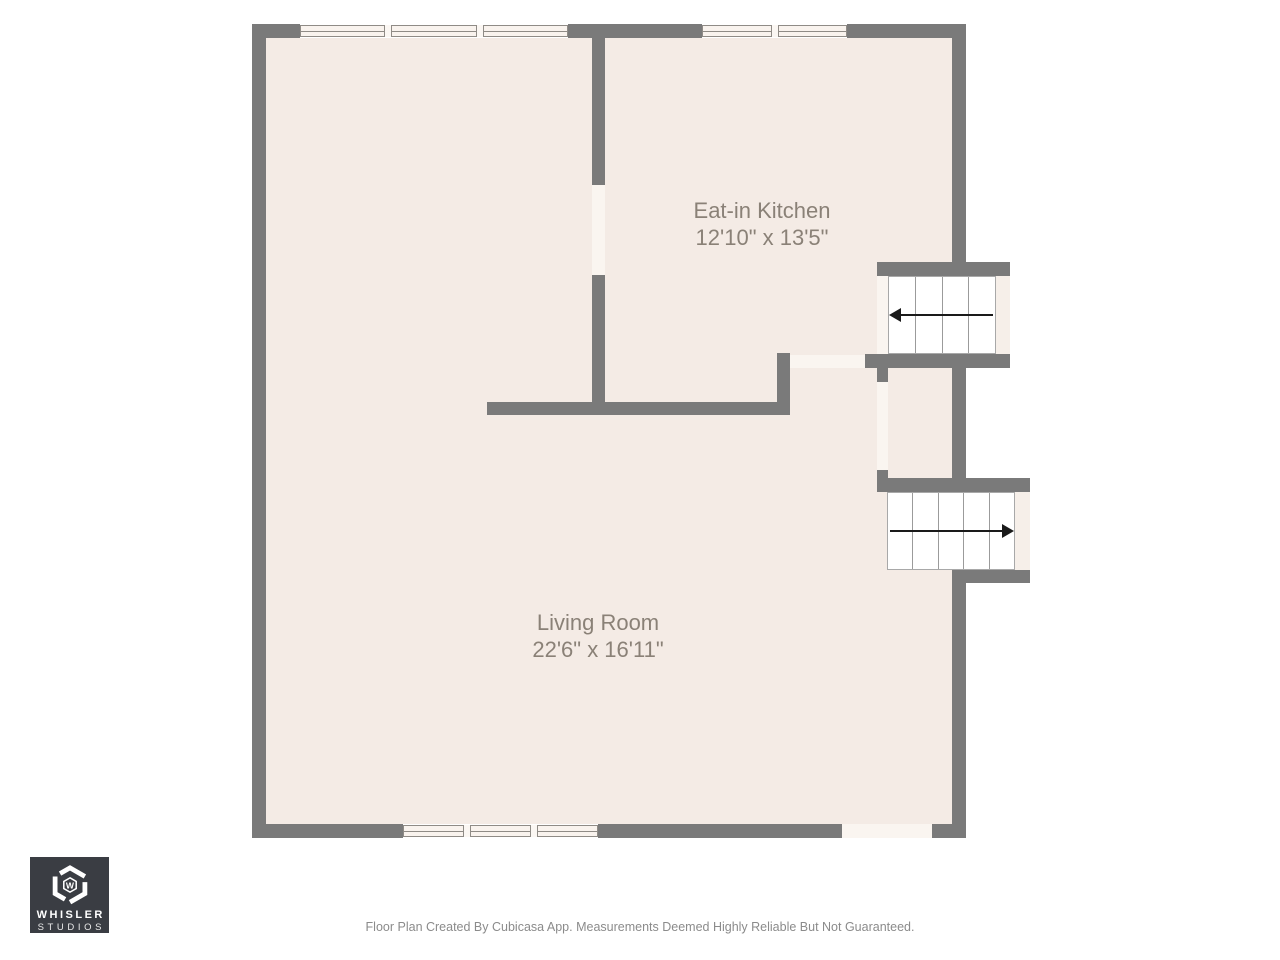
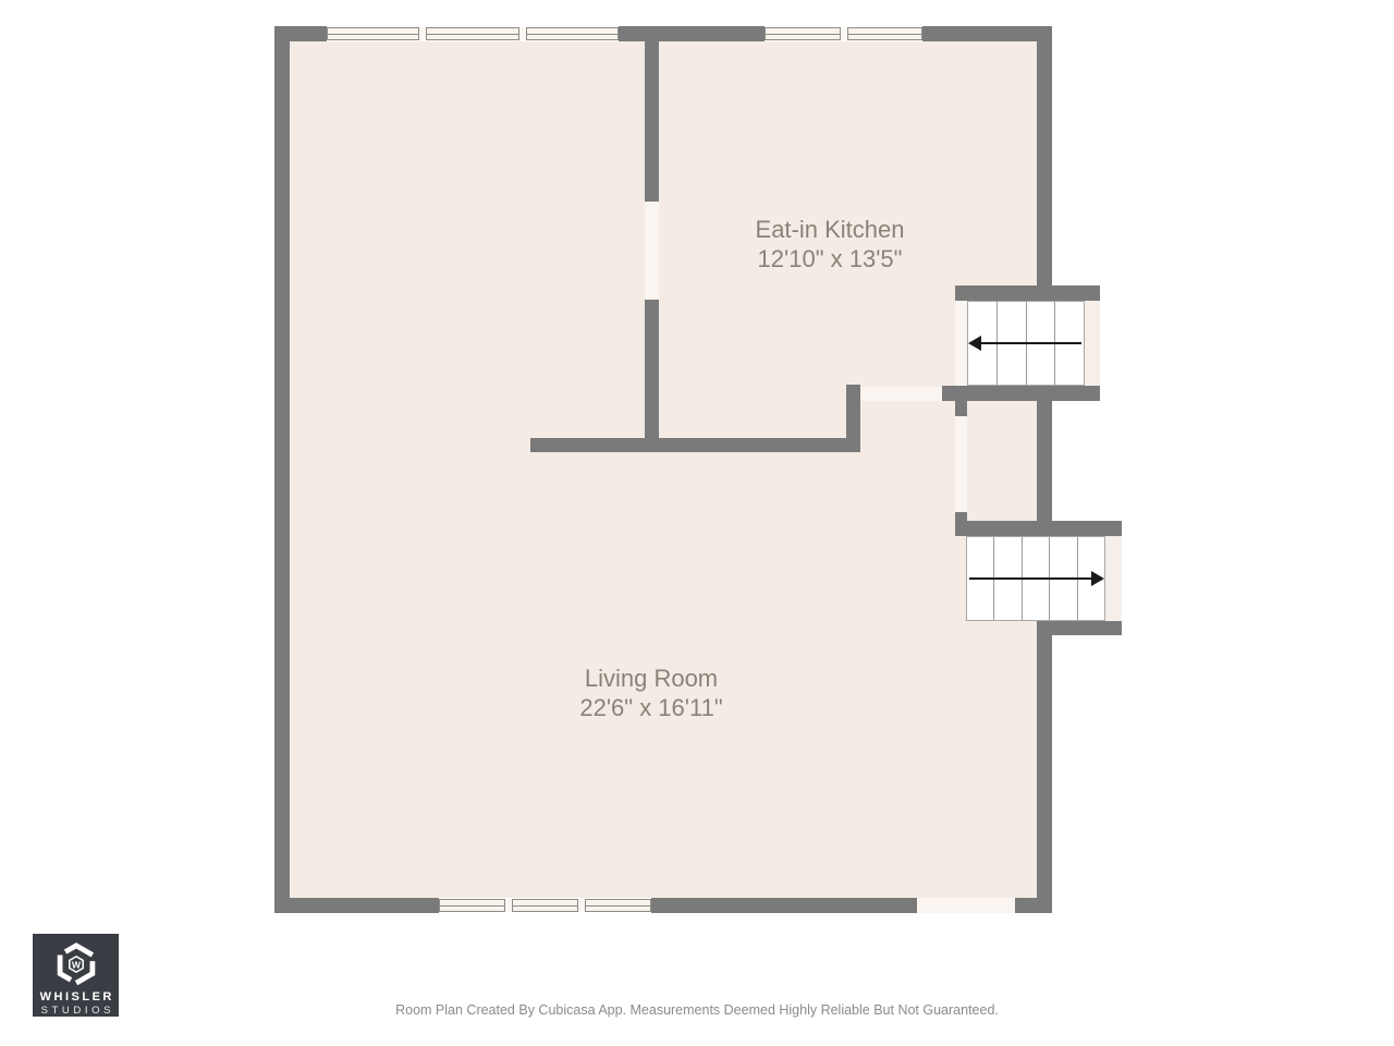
  Eat-in Kitchen
  12'10" x 13'5"
  Living Room
  22'6" x 16'11"
  W
  WHISLER
  STUDIOS
- Floor Plan Created By Cubicasa App. Measurements Deemed Highly Reliable But Not Guaranteed.
+ Room Plan Created By Cubicasa App. Measurements Deemed Highly Reliable But Not Guaranteed.
